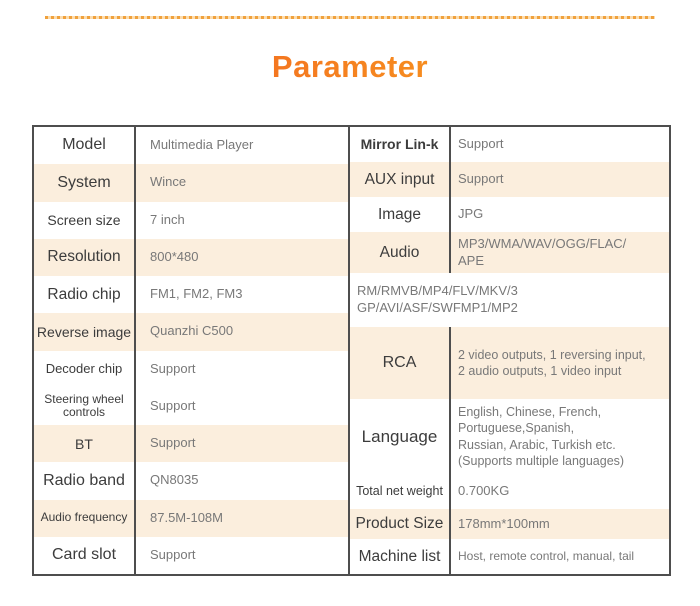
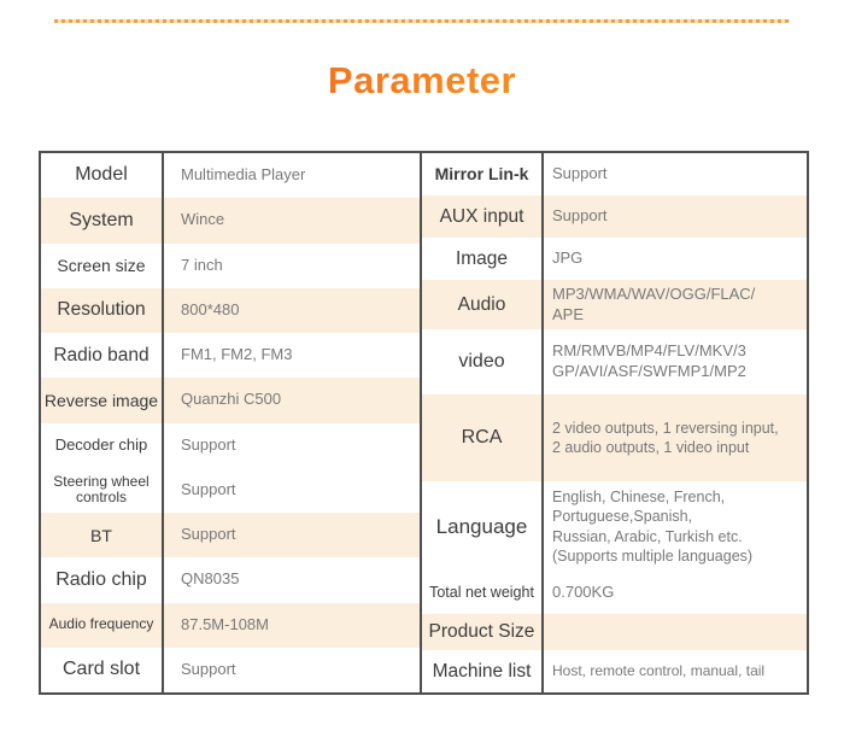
  Parameter
  Model
  Multimedia Player
  System
  Wince
  Screen size
  7 inch
  Resolution
  800*480
- Radio chip
+ Radio band
  FM1, FM2, FM3
  Reverse image
  Quanzhi C500
  Decoder chip
  Support
  Steering wheel
  controls
  Support
  BT
  Support
- Radio band
+ Radio chip
  QN8035
  Audio frequency
  87.5M-108M
  Card slot
  Support
  Mirror Lin-k
  Support
  AUX input
  Support
  Image
  JPG
  Audio
  MP3/WMA/WAV/OGG/FLAC/
  APE
+ video
  RM/RMVB/MP4/FLV/MKV/3
  GP/AVI/ASF/SWFMP1/MP2
  RCA
  2 video outputs, 1 reversing input,
  2 audio outputs, 1 video input
  Language
  English, Chinese, French,
  Portuguese,Spanish,
  Russian, Arabic, Turkish etc.
  (Supports multiple languages)
  Total net weight
  0.700KG
  Product Size
- 178mm*100mm
  Machine list
  Host, remote control, manual, tail
